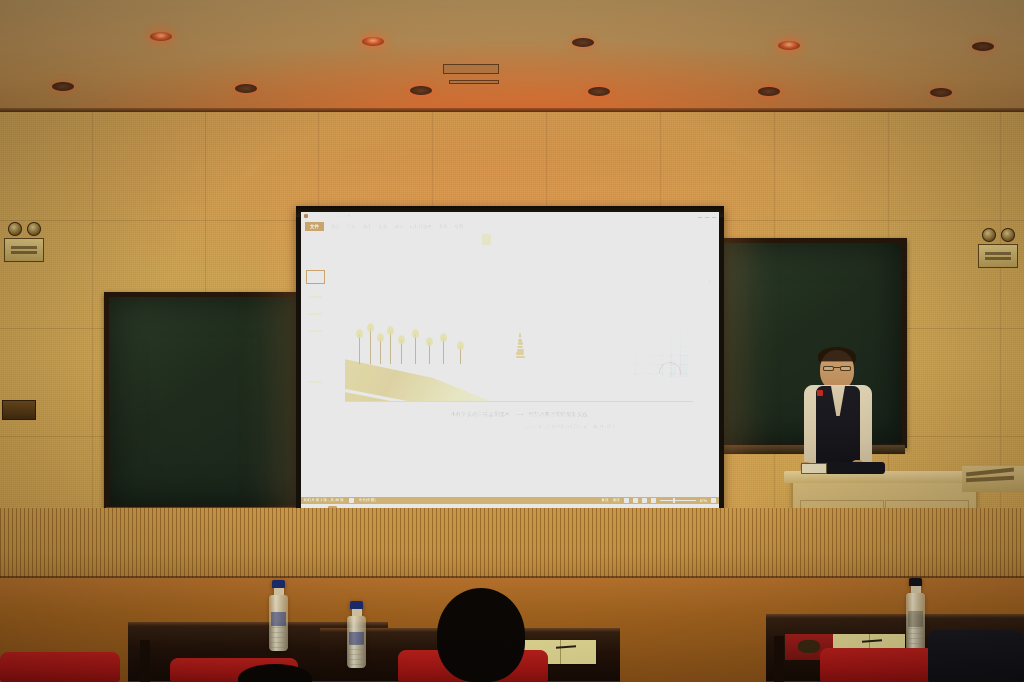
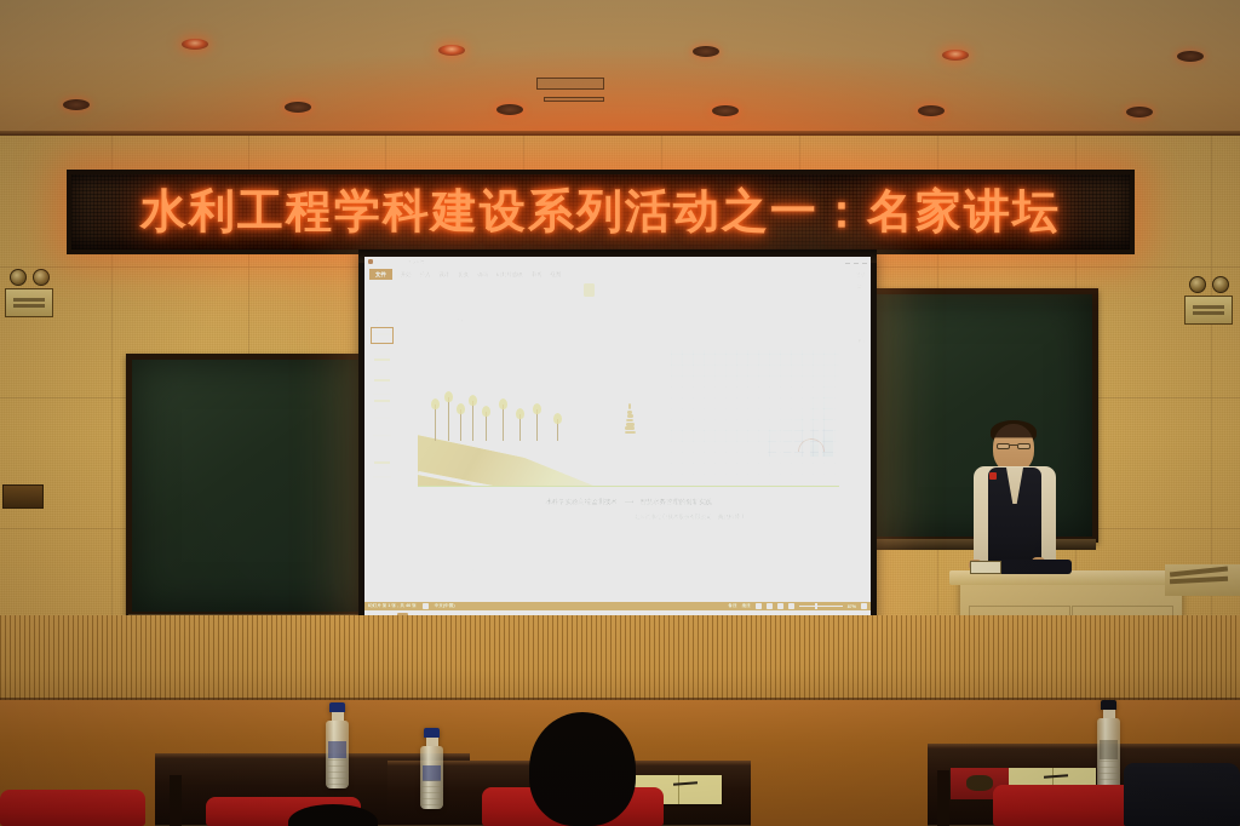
+ 水利工程学科建设系列活动之一：名家讲坛
